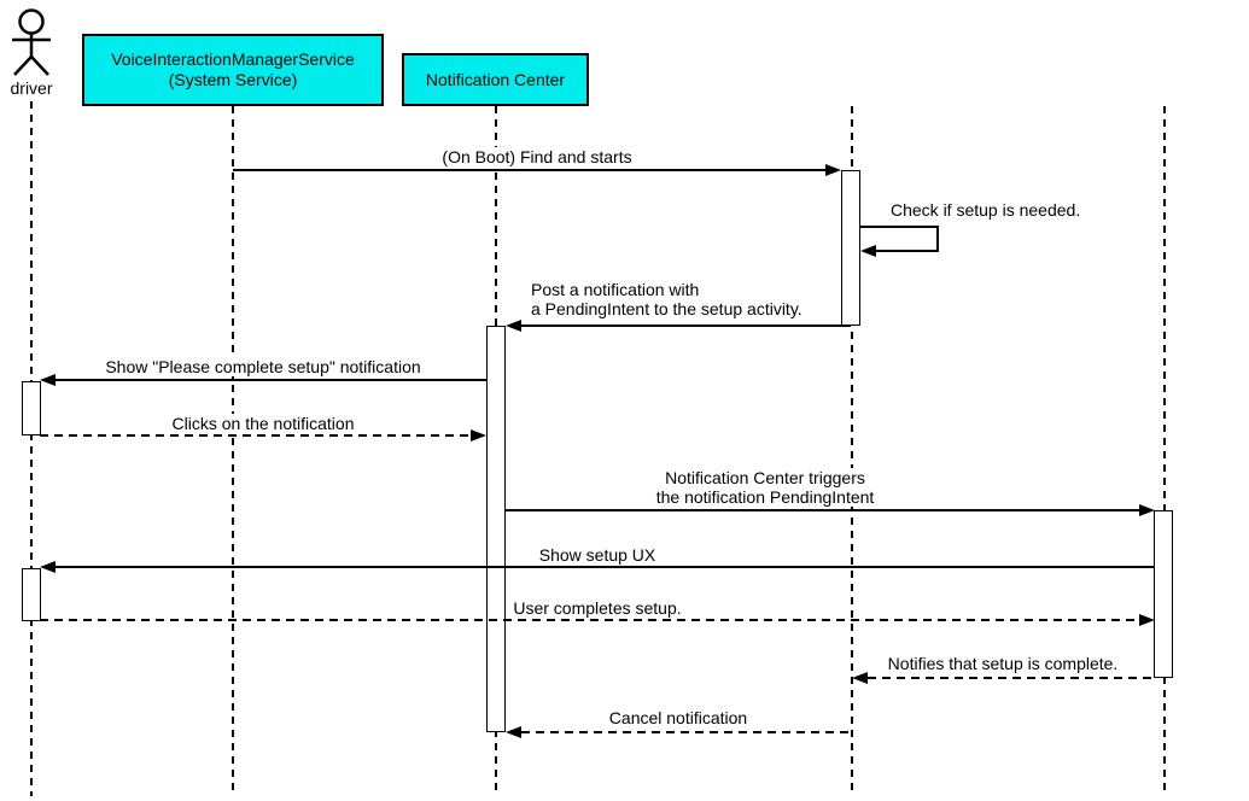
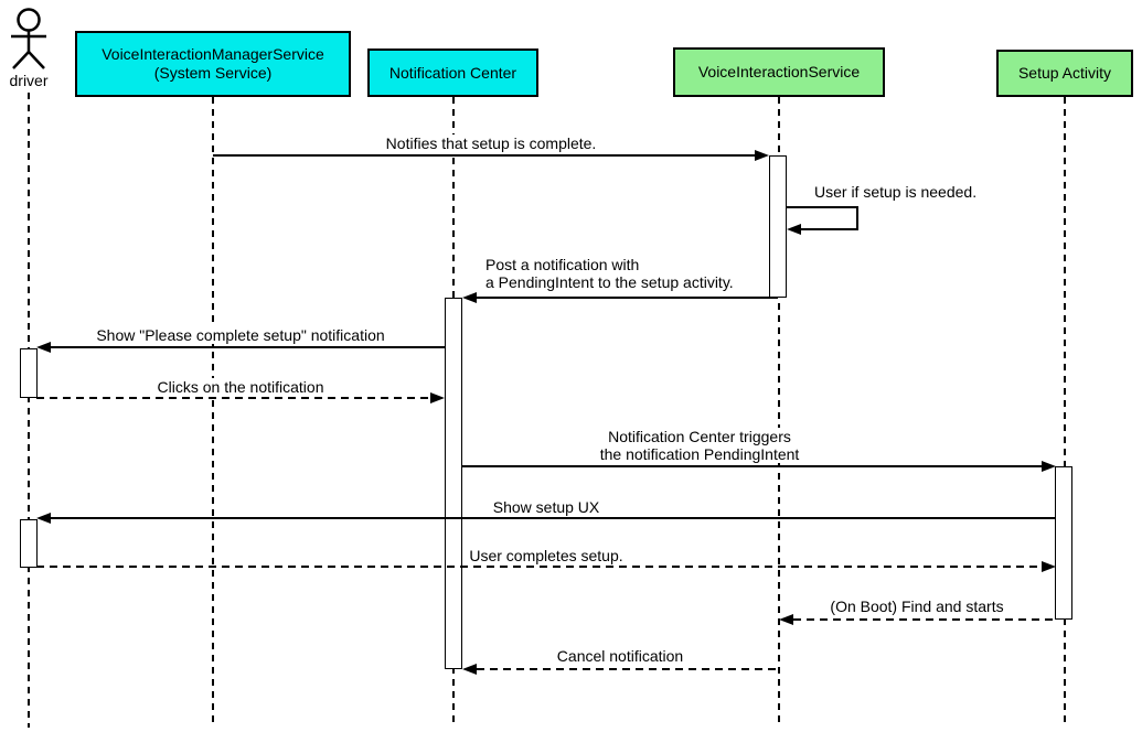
  driver
  VoiceInteractionManagerService
  (System Service)
  Notification Center
+ VoiceInteractionService
+ Setup Activity
- (On Boot) Find and starts
+ Notifies that setup is complete.
- Check if setup is needed.
+ User if setup is needed.
  Post a notification with
  a PendingIntent to the setup activity.
  Show "Please complete setup" notification
  Clicks on the notification
  Notification Center triggers
  the notification PendingIntent
  Show setup UX
  User completes setup.
- Notifies that setup is complete.
+ (On Boot) Find and starts
  Cancel notification
